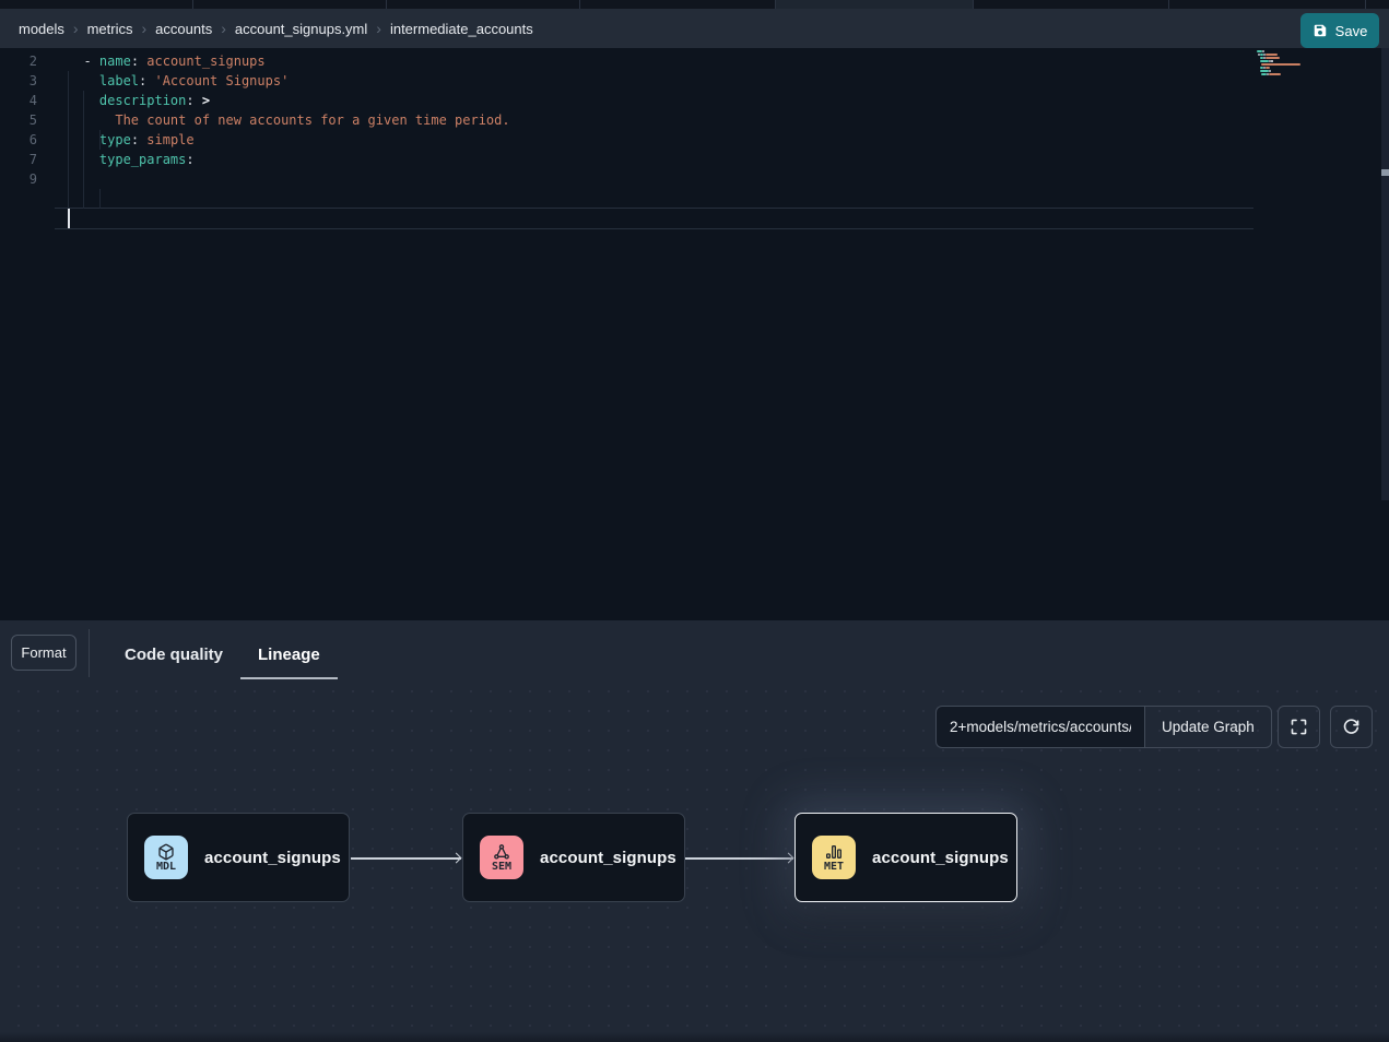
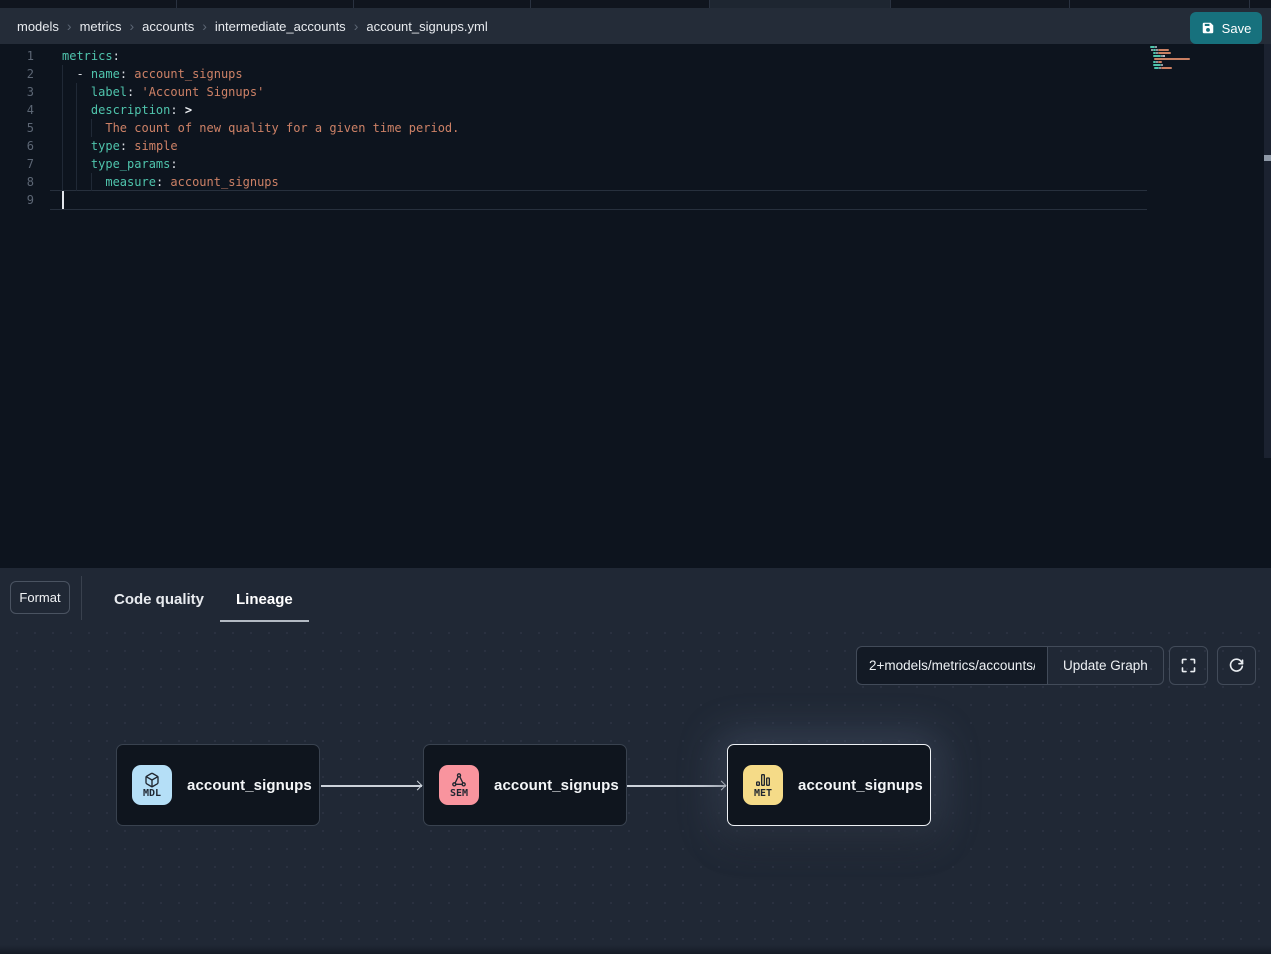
  models
  ›
  metrics
  ›
  accounts
  ›
- account_signups.yml
+ intermediate_accounts
  ›
- intermediate_accounts
+ account_signups.yml
  Save
+ 1
+ metrics:
  2
  - name: account_signups
  3
  label: 'Account Signups'
  4
  description: >
  5
- The count of new accounts for a given time period.
+ The count of new quality for a given time period.
  6
  type: simple
  7
  type_params:
+ 8
+ measure: account_signups
  9
  Format
  Code quality
  Lineage
  2+models/metrics/accounts/
  Update Graph
  MDL
  account_signups
  SEM
  account_signups
  MET
  account_signups
